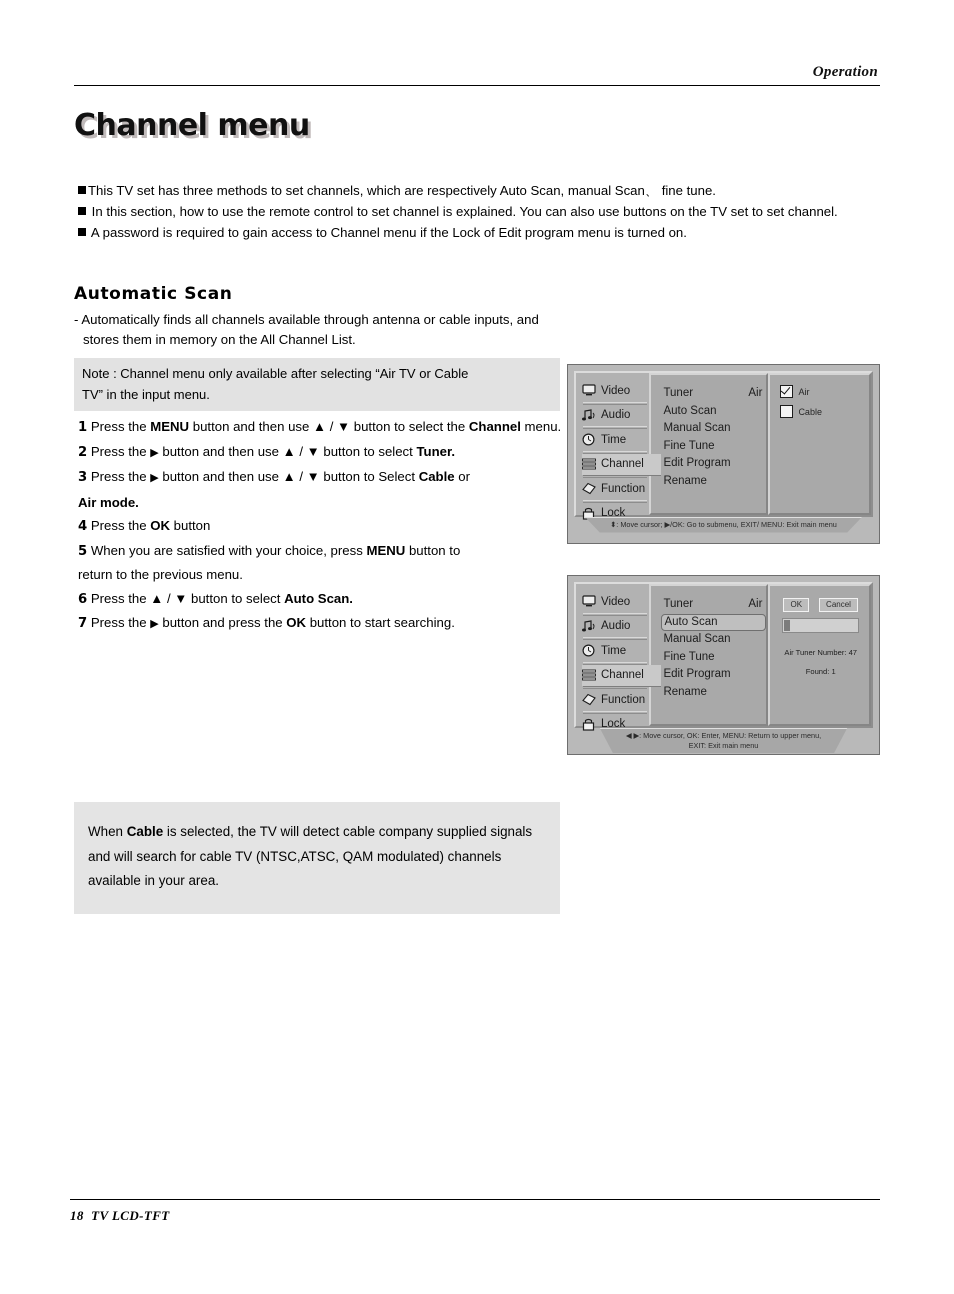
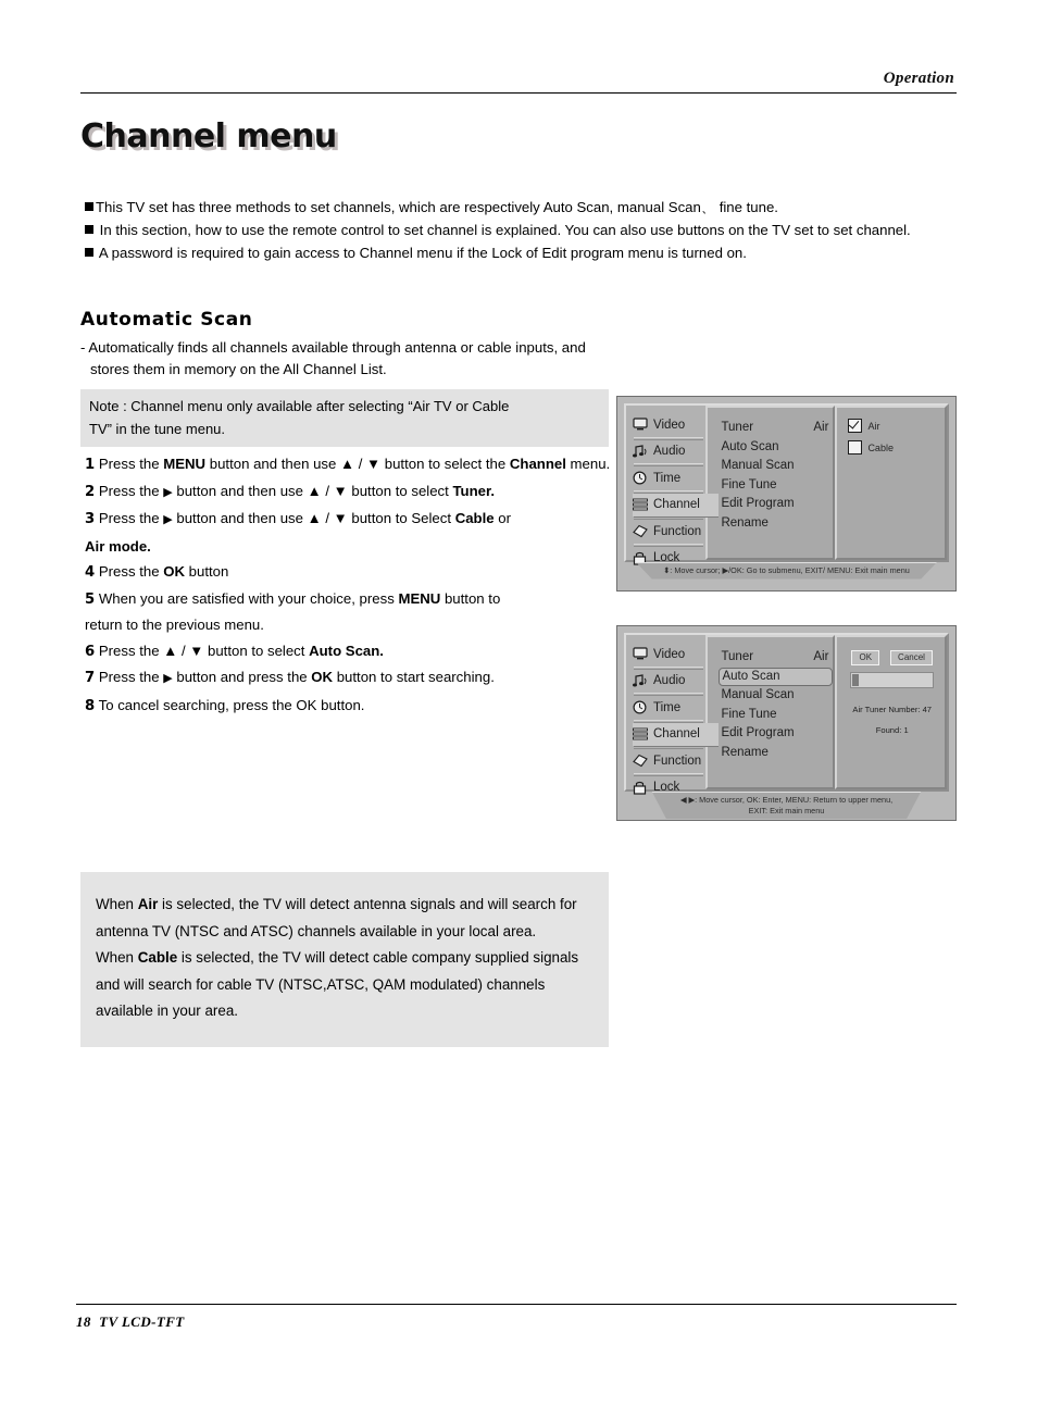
  Operation
  Channel menu
  This TV set has three methods to set channels, which are respectively Auto Scan, manual Scan、 fine tune.
  In this section, how to use the remote control to set channel is explained. You can also use buttons on the TV set to set channel.
  A password is required to gain access to Channel menu if the Lock of Edit program menu is turned on.
  Automatic Scan
  - Automatically finds all channels available through antenna or cable inputs, and
  stores them in memory on the All Channel List.
  Note : Channel menu only available after selecting “Air TV or Cable
- TV” in the input menu.
+ TV” in the tune menu.
  1 Press the MENU button and then use ▲ / ▼ button to select the Channel menu.
  2 Press the ▶ button and then use ▲ / ▼ button to select Tuner.
  3 Press the ▶ button and then use ▲ / ▼ button to Select Cable or
  Air mode.
  4 Press the OK button
  5 When you are satisfied with your choice, press MENU button to
  return to the previous menu.
  6 Press the ▲ / ▼ button to select Auto Scan.
  7 Press the ▶ button and press the OK button to start searching.
+ 8 To cancel searching, press the OK button.
+ When Air is selected, the TV will detect antenna signals and will search for antenna TV (NTSC and ATSC) channels available in your local area.
  When Cable is selected, the TV will detect cable company supplied signals and will search for cable TV (NTSC,ATSC, QAM modulated) channels available in your area.
  Video
  Audio
  Time
  Channel
  Function
  Lock
  Tuner
  Air
  Auto Scan
  Manual Scan
  Fine Tune
  Edit Program
  Rename
  Air
  Cable
  ⬍: Move cursor; ▶/OK: Go to submenu, EXIT/ MENU: Exit main menu
  Video
  Audio
  Time
  Channel
  Function
  Lock
  Tuner
  Air
  Auto Scan
  Manual Scan
  Fine Tune
  Edit Program
  Rename
  OK
  Cancel
  Air Tuner Number: 47
  Found: 1
  ◀ ▶: Move cursor, OK: Enter, MENU: Return to upper menu,
  EXIT: Exit main menu
  18 TV LCD-TFT
